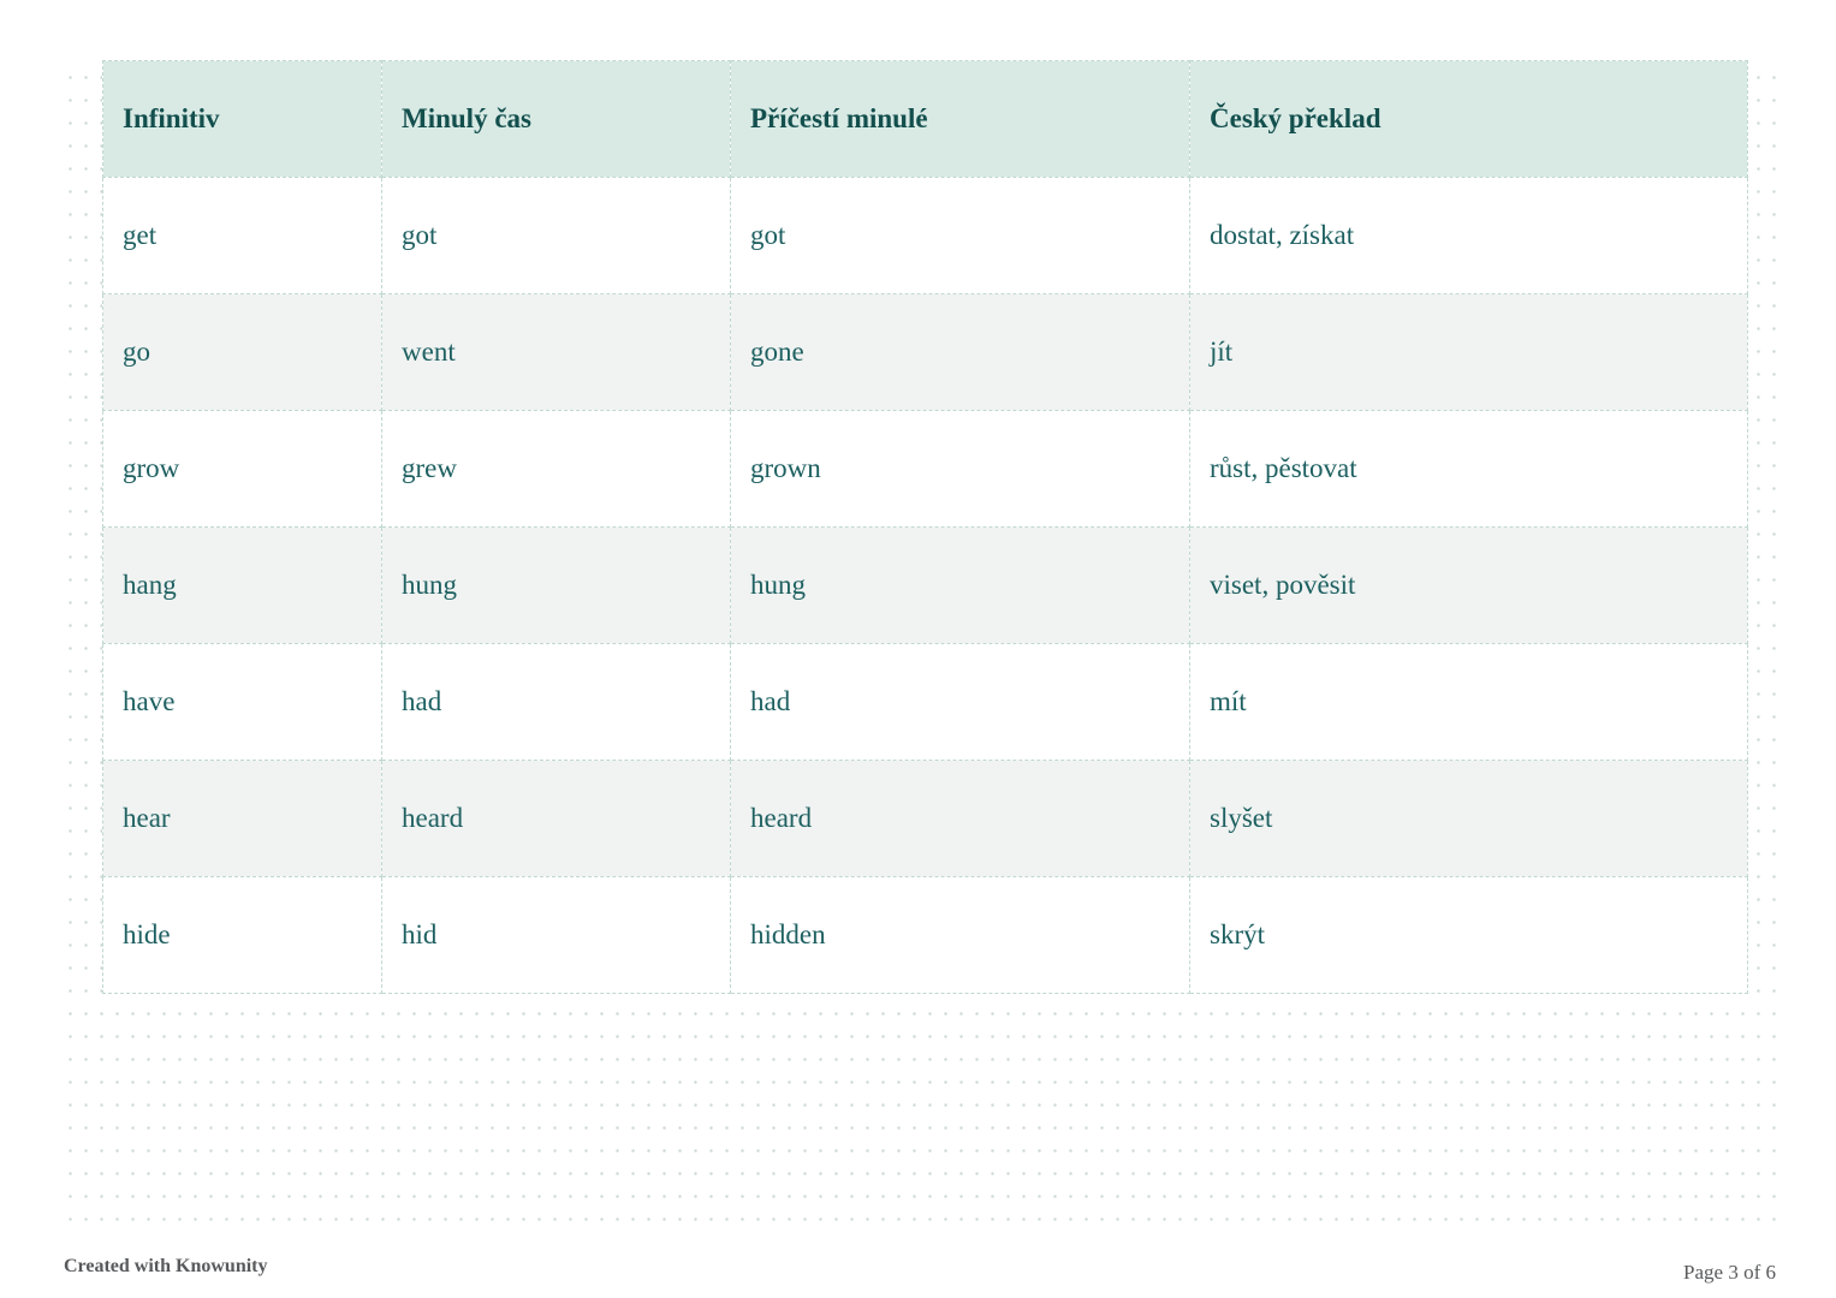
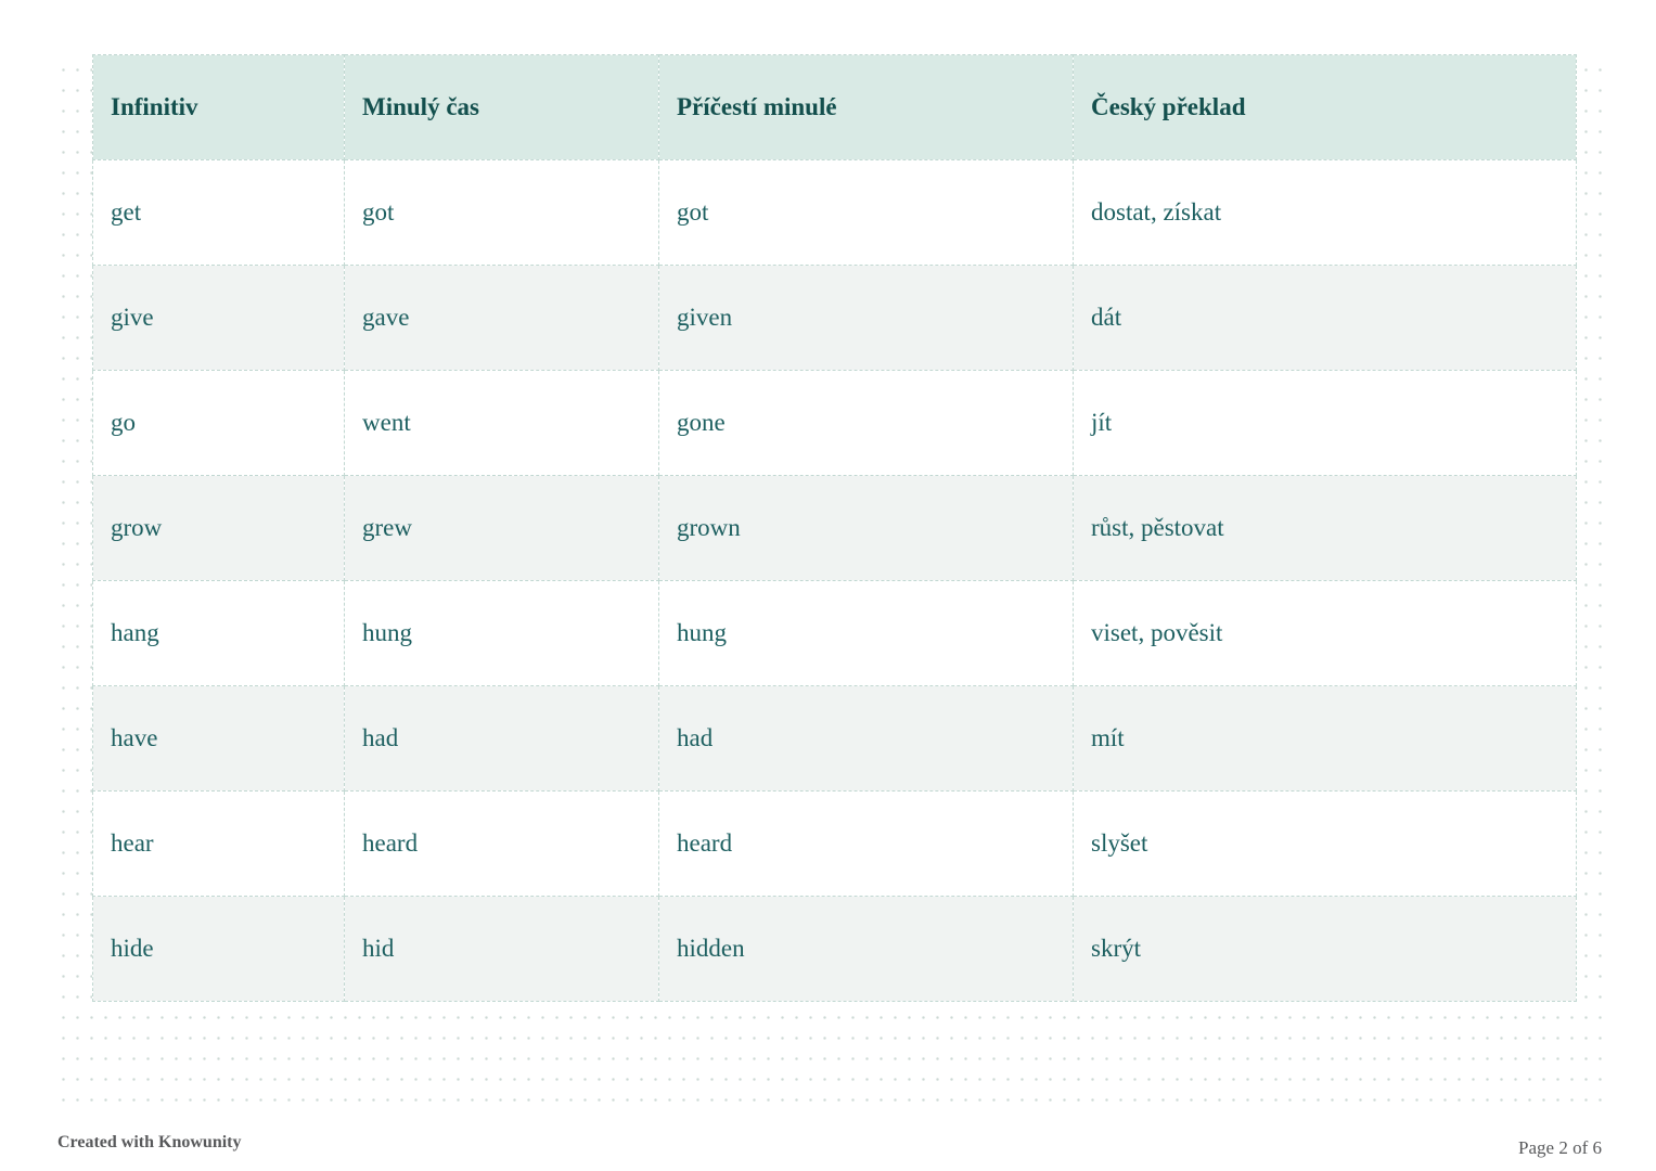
  Infinitiv	Minulý čas	Příčestí minulé	Český překlad
  get	got	got	dostat, získat
+ give	gave	given	dát
  go	went	gone	jít
  grow	grew	grown	růst, pěstovat
  hang	hung	hung	viset, pověsit
  have	had	had	mít
  hear	heard	heard	slyšet
  hide	hid	hidden	skrýt
  Created with Knowunity
- Page 3 of 6
+ Page 2 of 6
